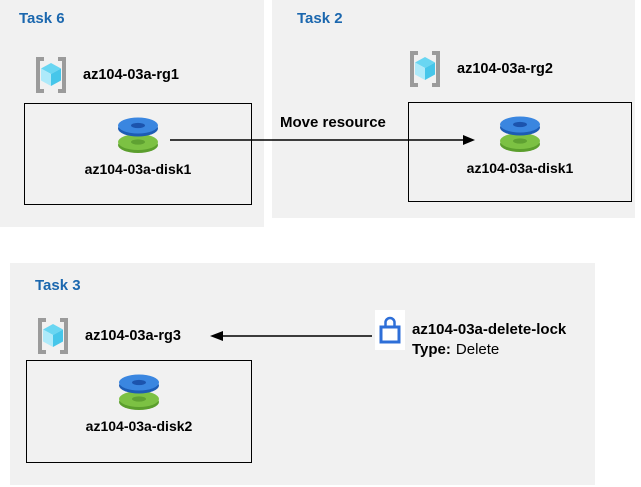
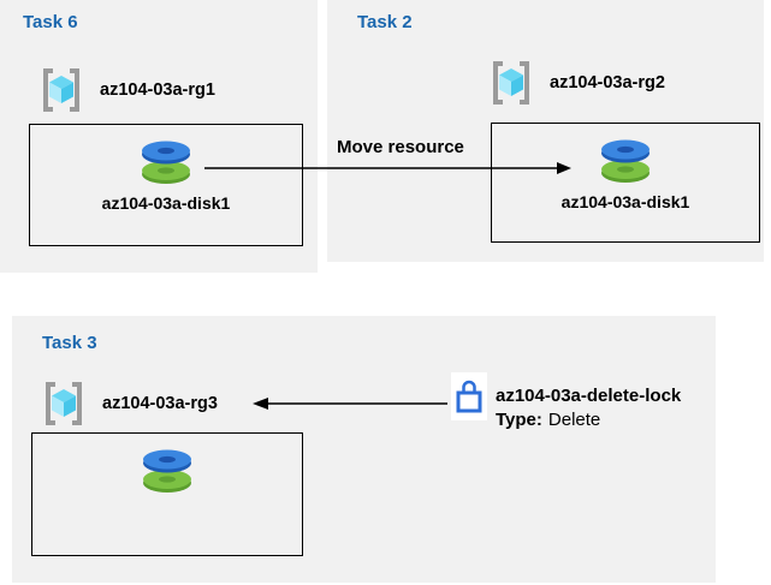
  Task 6
  az104-03a-rg1
  az104-03a-disk1
  Task 2
  az104-03a-rg2
  az104-03a-disk1
  Task 3
  az104-03a-rg3
- az104-03a-disk2
  Move resource
  az104-03a-delete-lock
  Type: Delete
